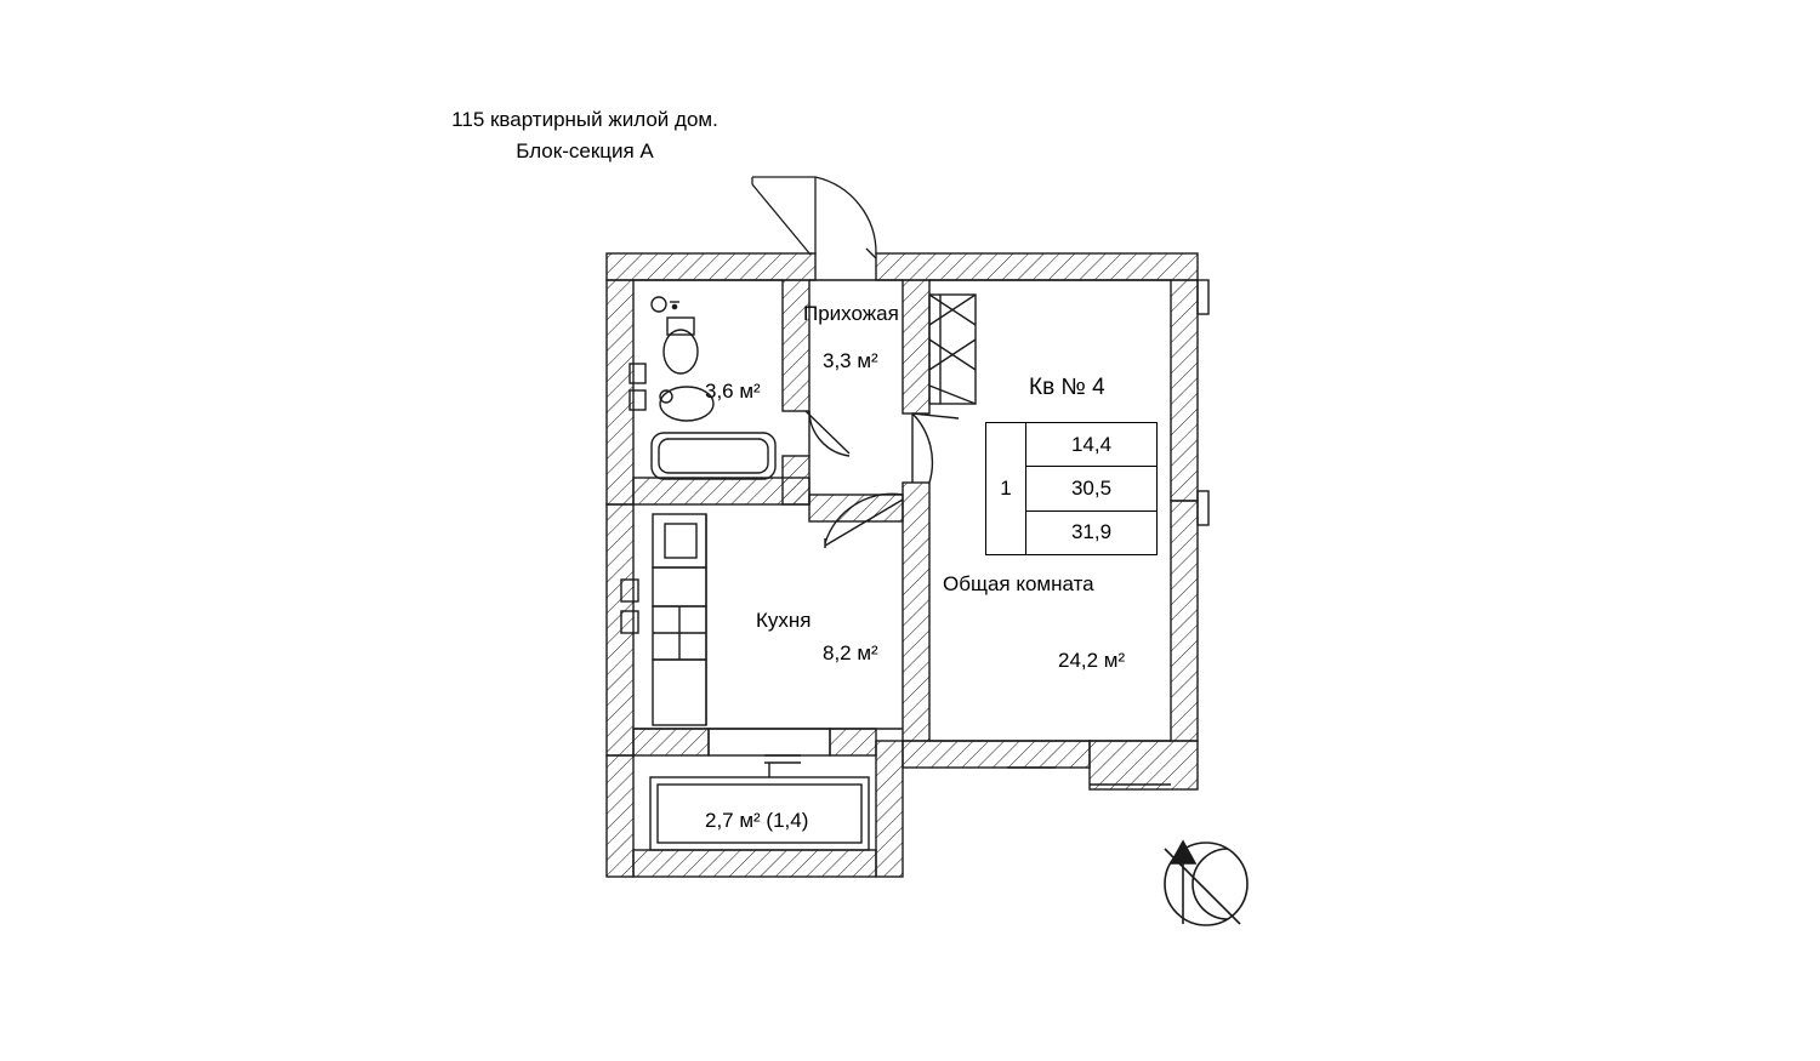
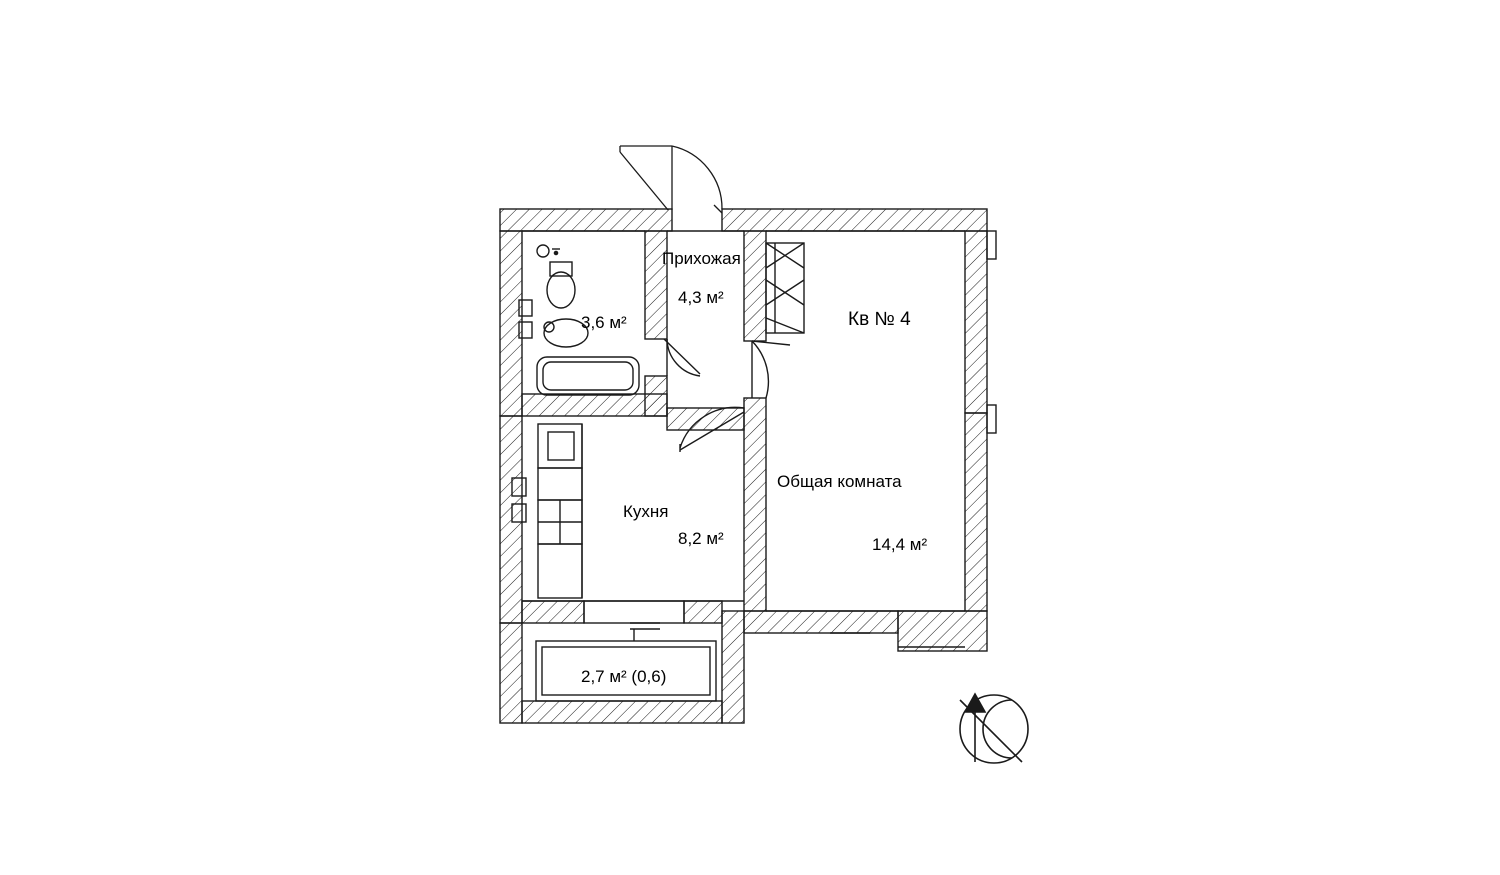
- 115 квартирный жилой дом.
- Блок-секция А
  Прихожая
- 3,3 м²
+ 4,3 м²
  3,6 м²
  Кухня
  8,2 м²
  Общая комната
- 24,2 м²
+ 14,4 м²
- 2,7 м² (1,4)
+ 2,7 м² (0,6)
  Кв № 4
- 1
- 14,4
- 30,5
- 31,9
